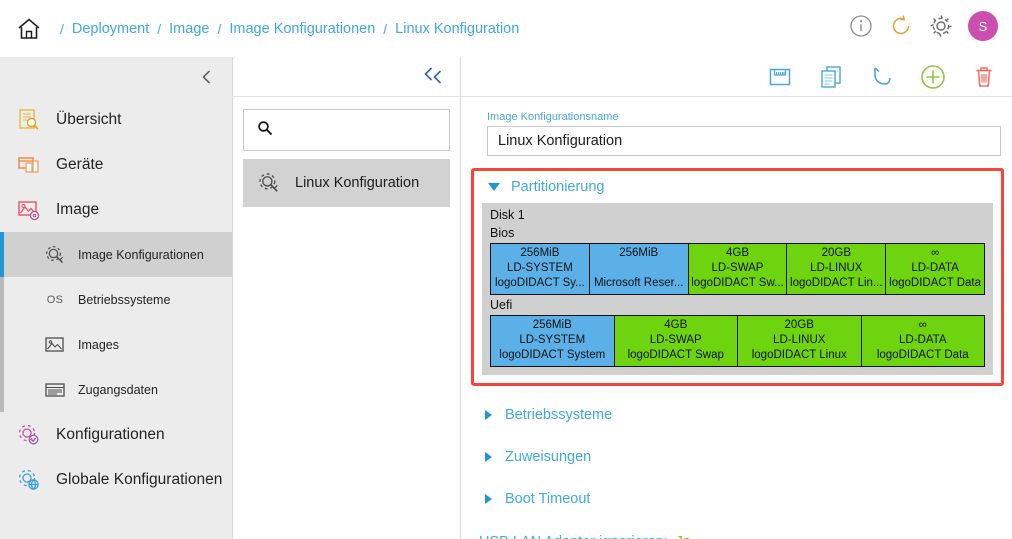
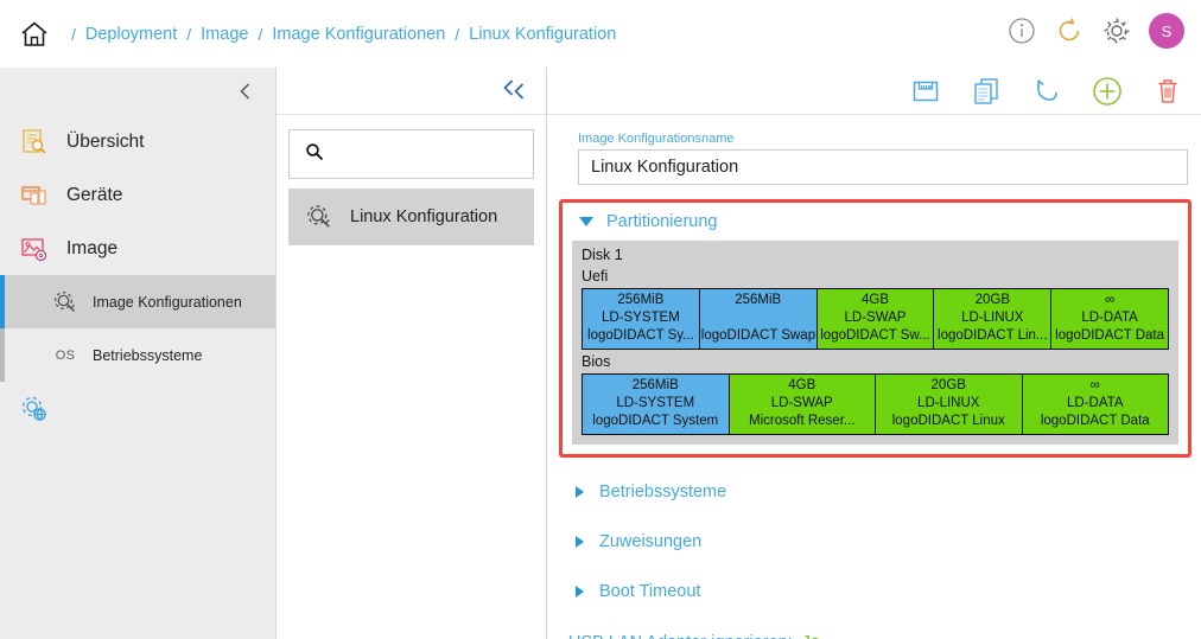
  /
  Deployment
  /
  Image
  /
  Image Konfigurationen
  /
  Linux Konfiguration
  S
  Übersicht
  Geräte
  Image
  Image Konfigurationen
  OS
  Betriebssysteme
- Images
- Zugangsdaten
- Konfigurationen
- Globale Konfigurationen
  Linux Konfiguration
  Image Konfigurationsname
  Linux Konfiguration
  Partitionierung
  Disk 1
- Bios
+ Uefi
  256MiB
  LD-SYSTEM
  logoDIDACT Sy...
  256MiB
- Microsoft Reser...
+ logoDIDACT Swap
  4GB
  LD-SWAP
  logoDIDACT Sw...
  20GB
  LD-LINUX
  logoDIDACT Lin...
  ∞
  LD-DATA
  logoDIDACT Data
- Uefi
+ Bios
  256MiB
  LD-SYSTEM
  logoDIDACT System
  4GB
  LD-SWAP
- logoDIDACT Swap
+ Microsoft Reser...
  20GB
  LD-LINUX
  logoDIDACT Linux
  ∞
  LD-DATA
  logoDIDACT Data
  Betriebssysteme
  Zuweisungen
  Boot Timeout
